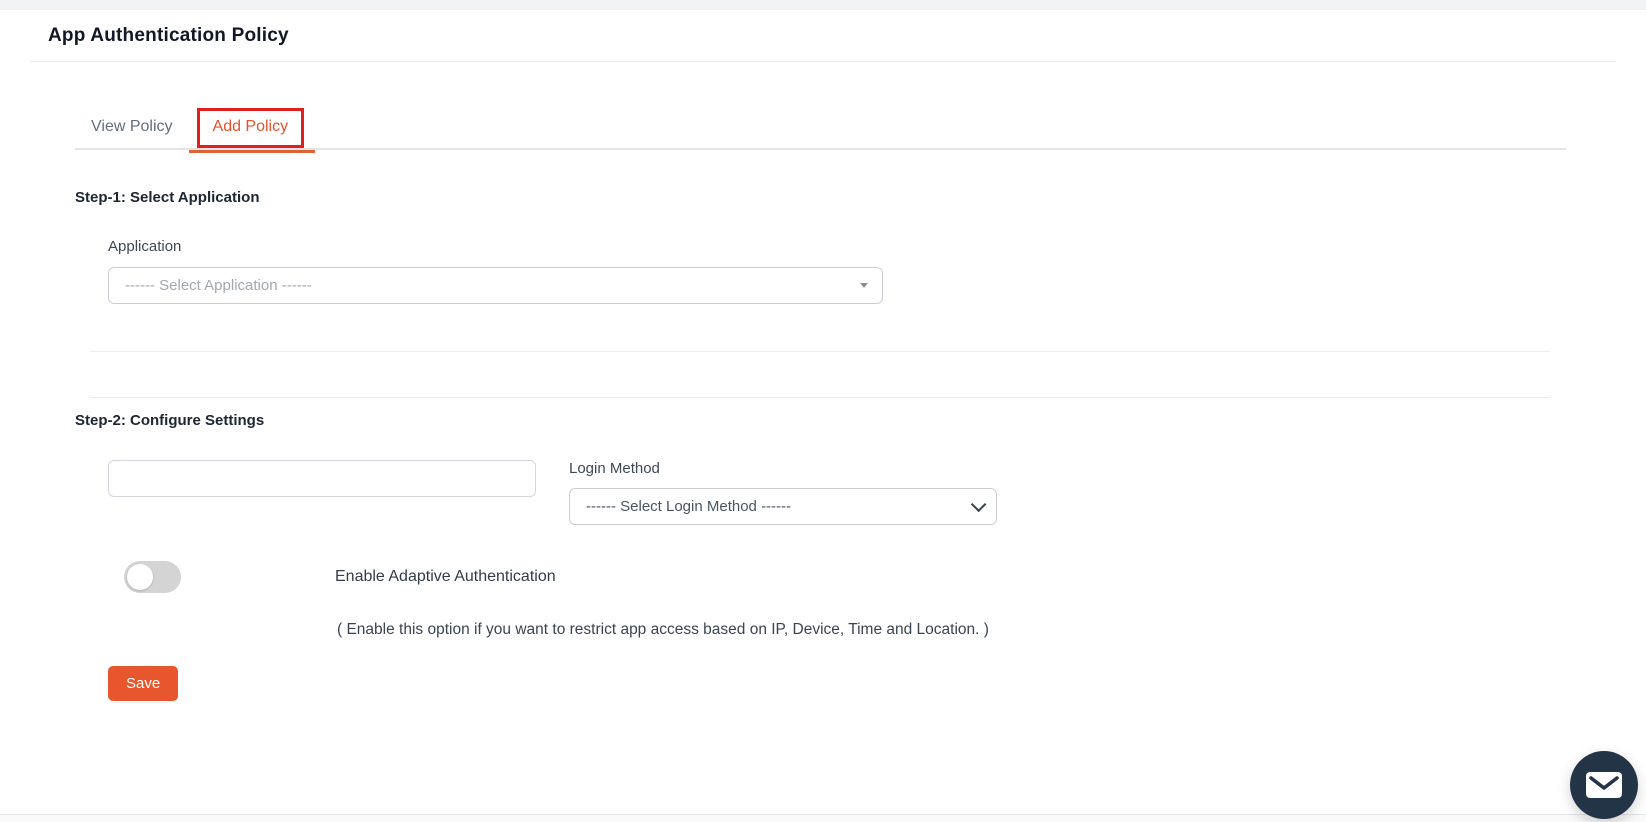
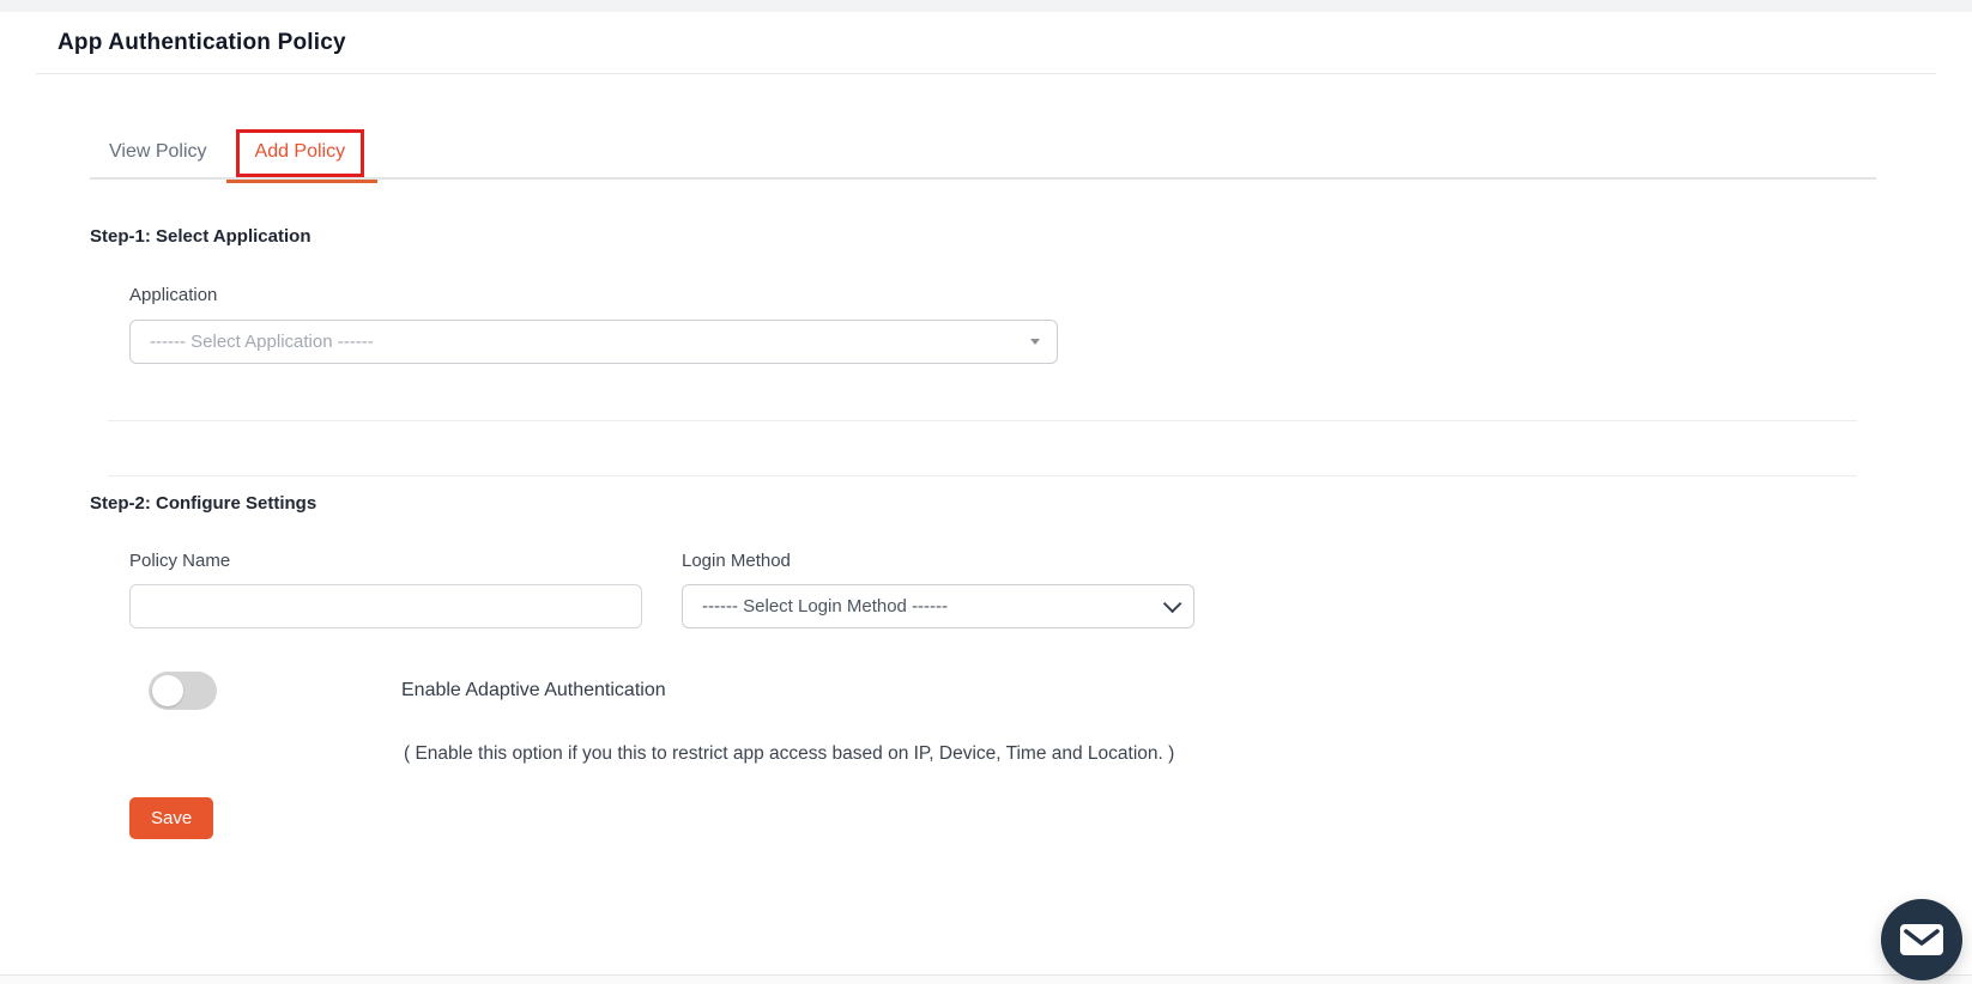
  App Authentication Policy
  View Policy
  Add Policy
  Step-1: Select Application
  Application
  ------ Select Application ------
  Step-2: Configure Settings
+ Policy Name
  Login Method
  ------ Select Login Method ------
  Enable Adaptive Authentication
- ( Enable this option if you want to restrict app access based on IP, Device, Time and Location. )
+ ( Enable this option if you this to restrict app access based on IP, Device, Time and Location. )
  Save
